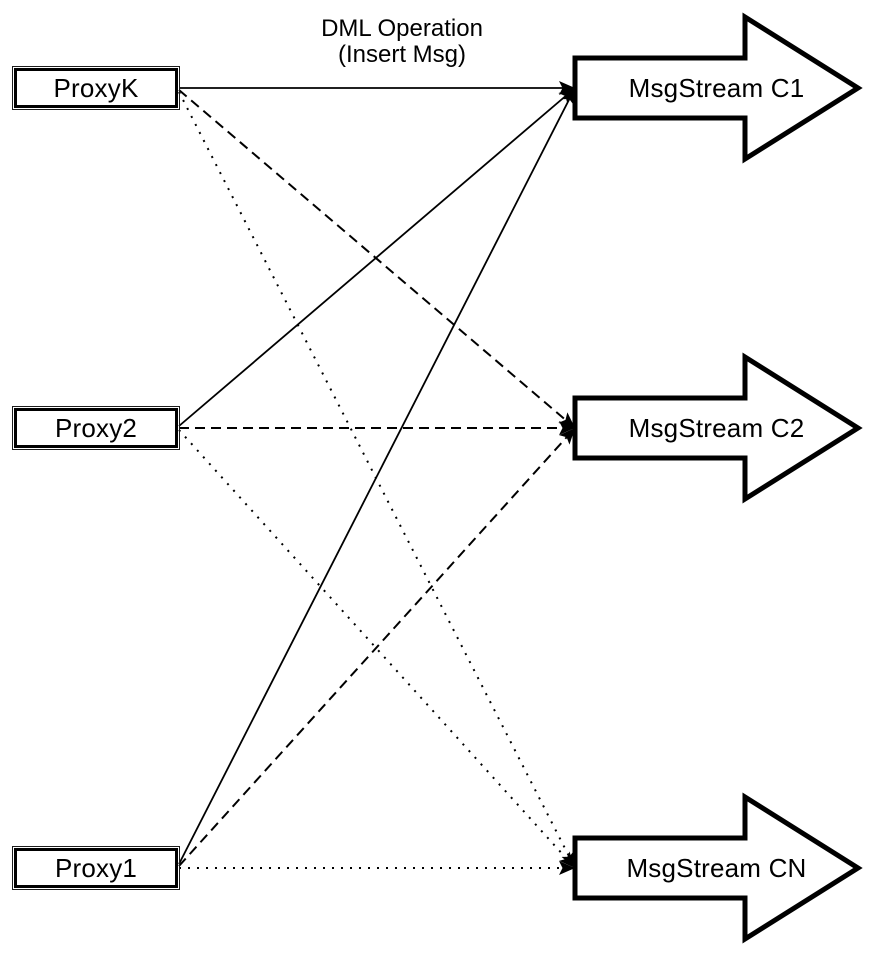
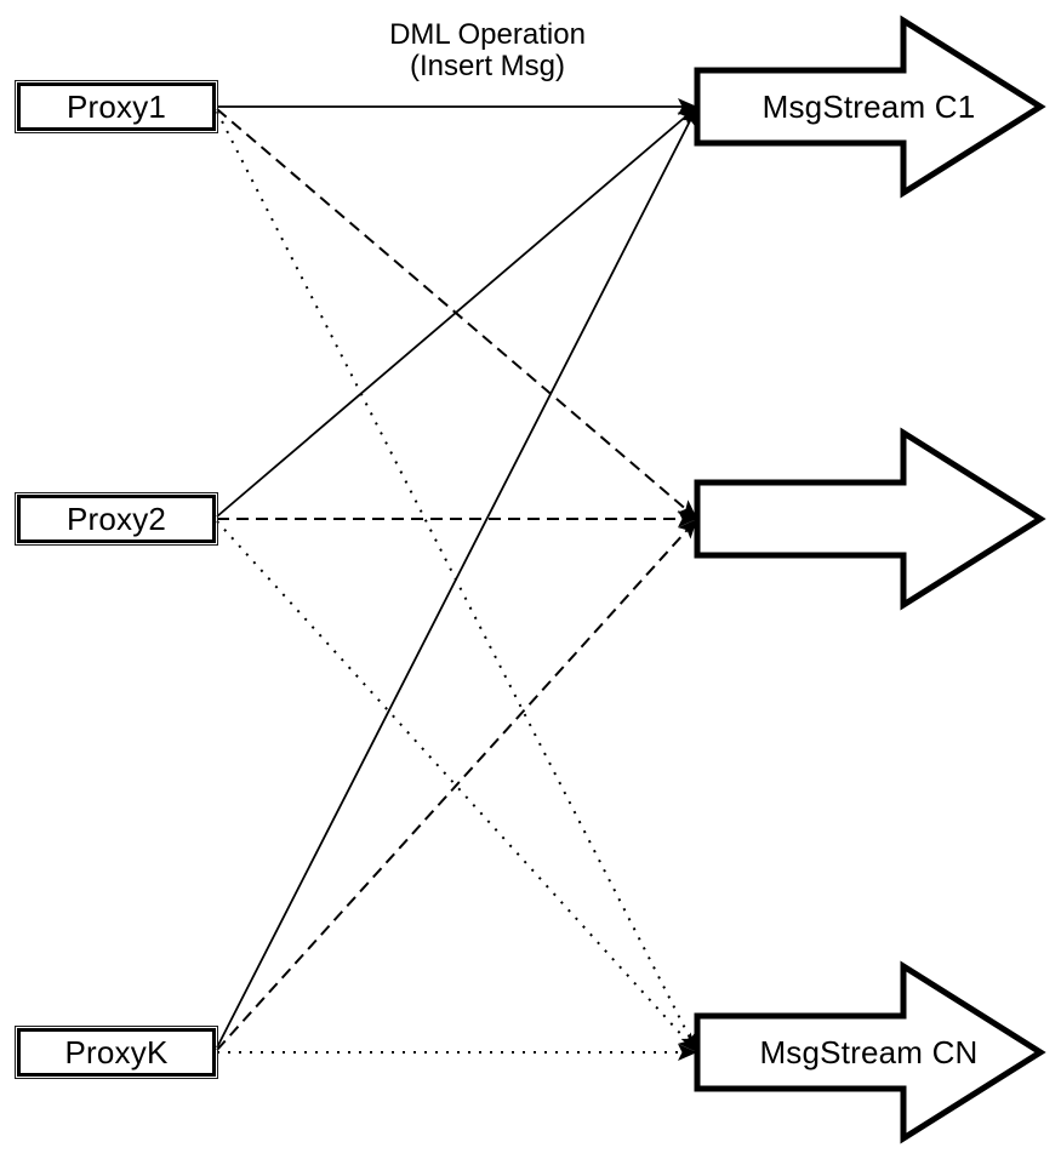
  DML Operation
  (Insert Msg)
- ProxyK
+ Proxy1
  Proxy2
- Proxy1
+ ProxyK
  MsgStream C1
- MsgStream C2
  MsgStream CN
